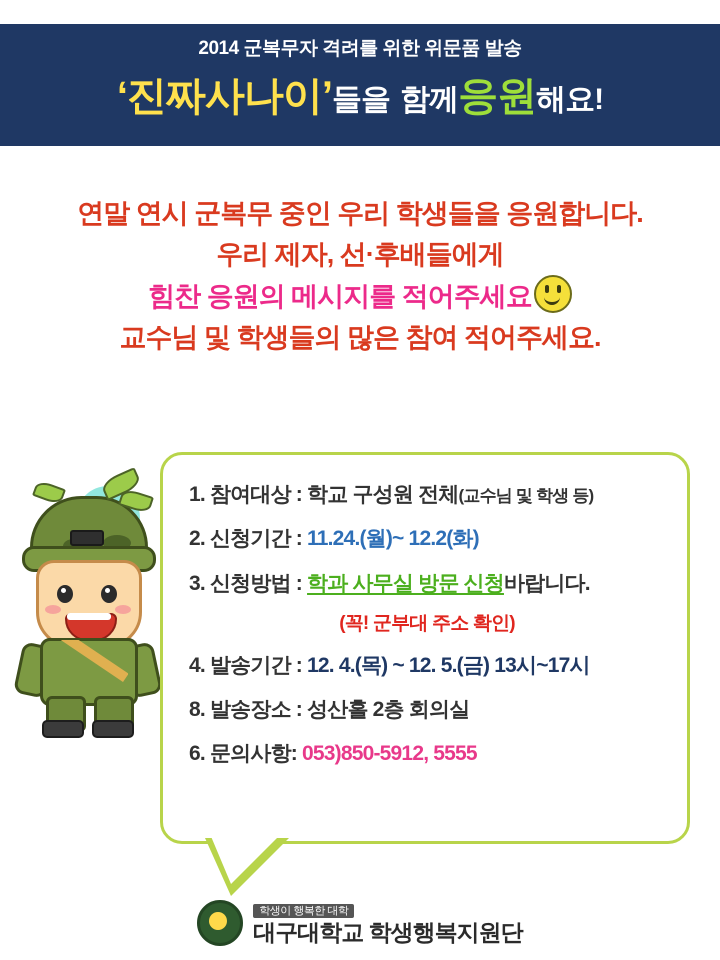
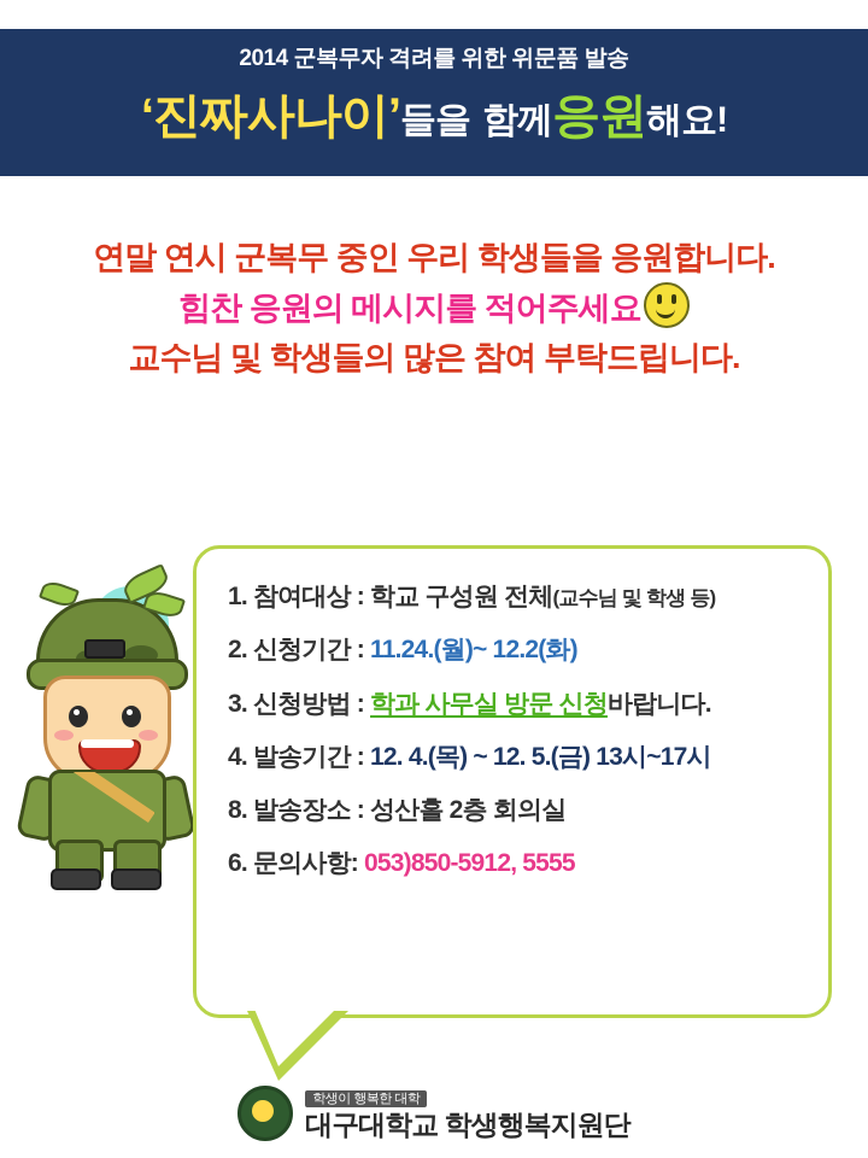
  2014 군복무자 격려를 위한 위문품 발송
  ‘진짜사나이’들을 함께응원해요!
  연말 연시 군복무 중인 우리 학생들을 응원합니다.
- 우리 제자, 선·후배들에게
  힘찬 응원의 메시지를 적어주세요
- 교수님 및 학생들의 많은 참여 적어주세요.
+ 교수님 및 학생들의 많은 참여 부탁드립니다.
  1. 참여대상 : 학교 구성원 전체(교수님 및 학생 등)
  2. 신청기간 : 11.24.(월)~ 12.2(화)
  3. 신청방법 : 학과 사무실 방문 신청바랍니다.
- (꼭! 군부대 주소 확인)
  4. 발송기간 : 12. 4.(목) ~ 12. 5.(금) 13시~17시
  8. 발송장소 : 성산홀 2층 회의실
  6. 문의사항: 053)850-5912, 5555
  학생이 행복한 대학
  대구대학교 학생행복지원단
